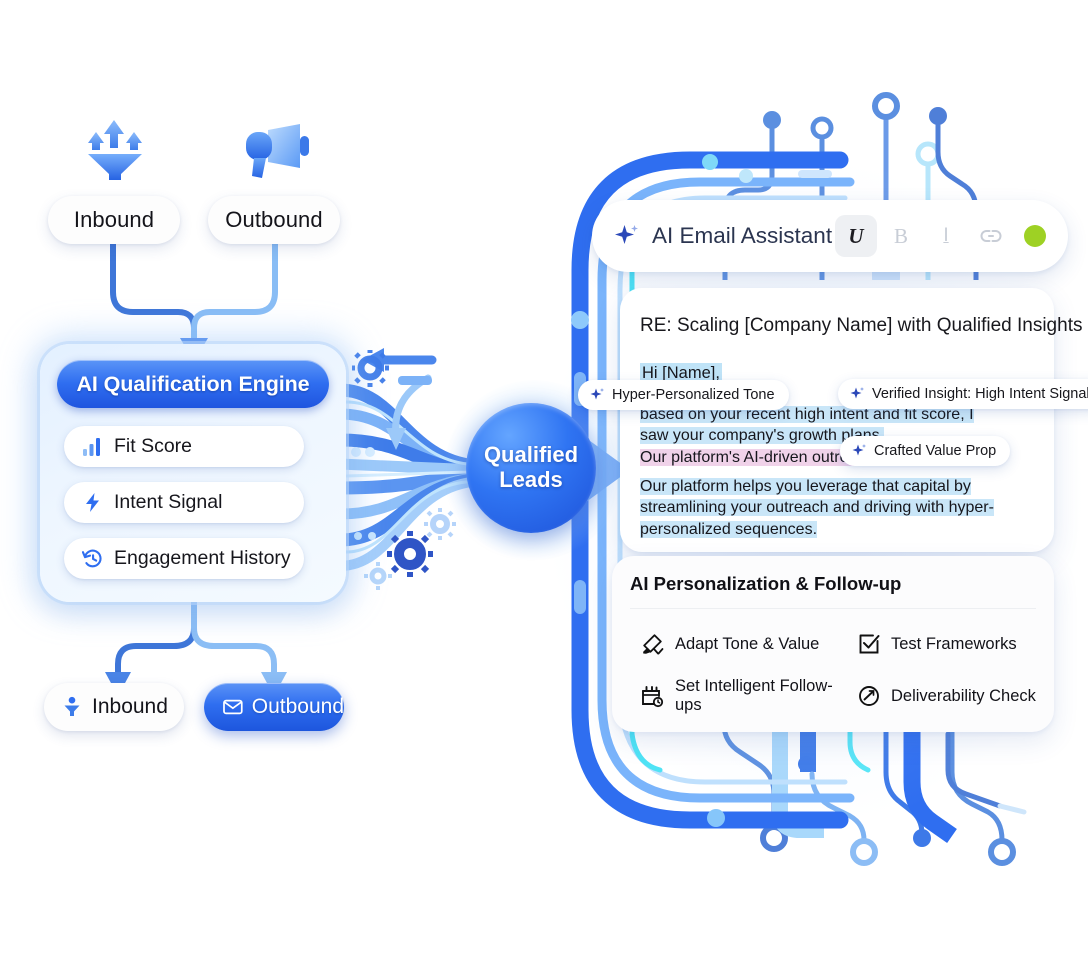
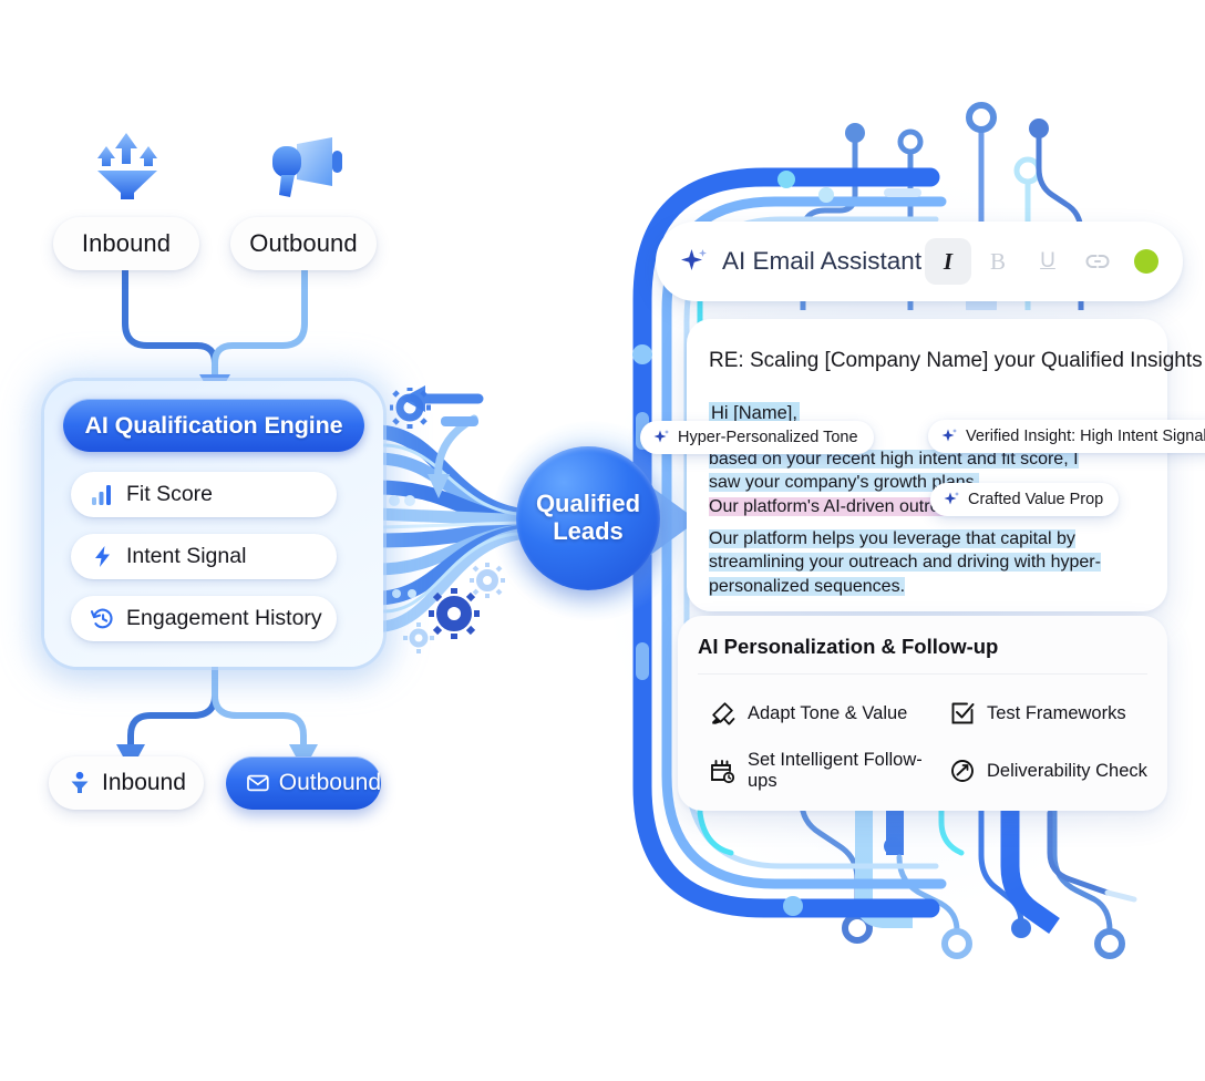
  Inbound
  Outbound
  AI Qualification Engine
  Fit Score
  Intent Signal
  Engagement History
  Inbound
  Outbound
  Qualified
  Leads
  AI Email Assistant
- U
+ I
  B
- I
+ U
- RE: Scaling [Company Name] with Qualified Insights
+ RE: Scaling [Company Name] your Qualified Insights
  Hi [Name],
  based on your recent high intent and fit score, I saw your company's growth p
  Our platform's AI-driven outr
  Our platform helps you leverage that capital by streamlining your outreach and driving with hyper-personalized sequences.
  Hyper-Personalized Tone
  Verified Insight: High Intent Signa
  Crafted Value Prop
  AI Personalization & Follow-up
  Adapt Tone & Value
  Test Frameworks
  Set Intelligent Follow-ups
  Deliverability Check
